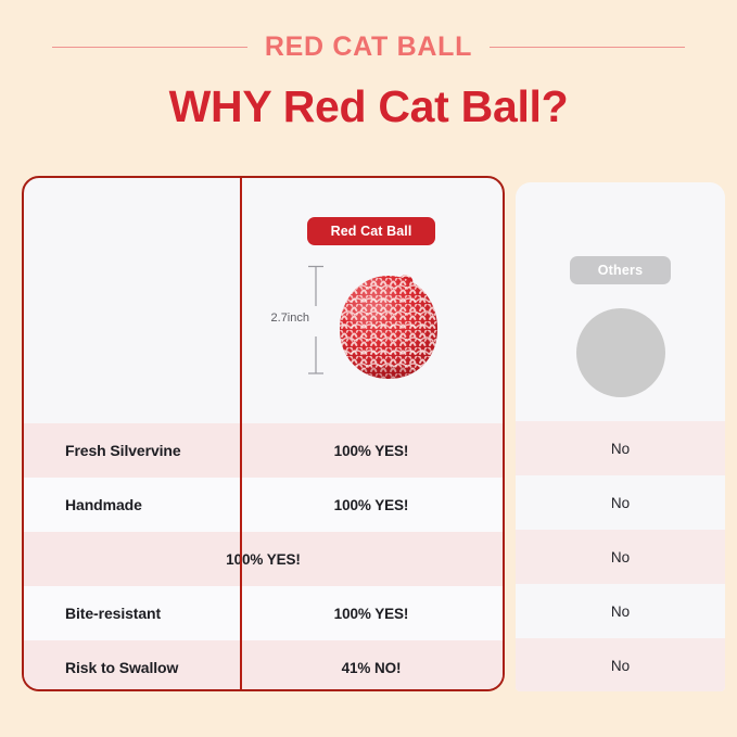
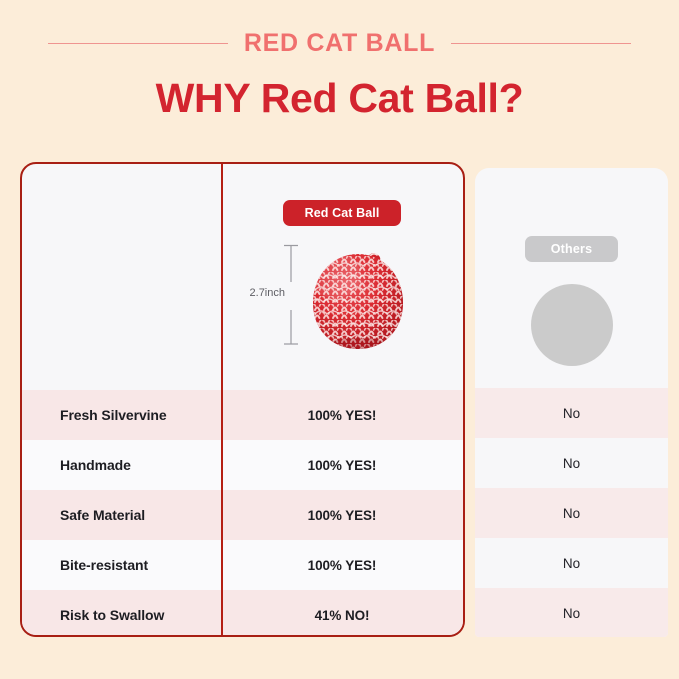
  RED CAT BALL
  WHY Red Cat Ball?
  Others
  No
  No
  No
  No
  No
  Red Cat Ball
  2.7inch
  Fresh Silvervine
  100% YES!
  Handmade
  100% YES!
+ Safe Material
  100% YES!
  Bite-resistant
  100% YES!
  Risk to Swallow
  41% NO!
